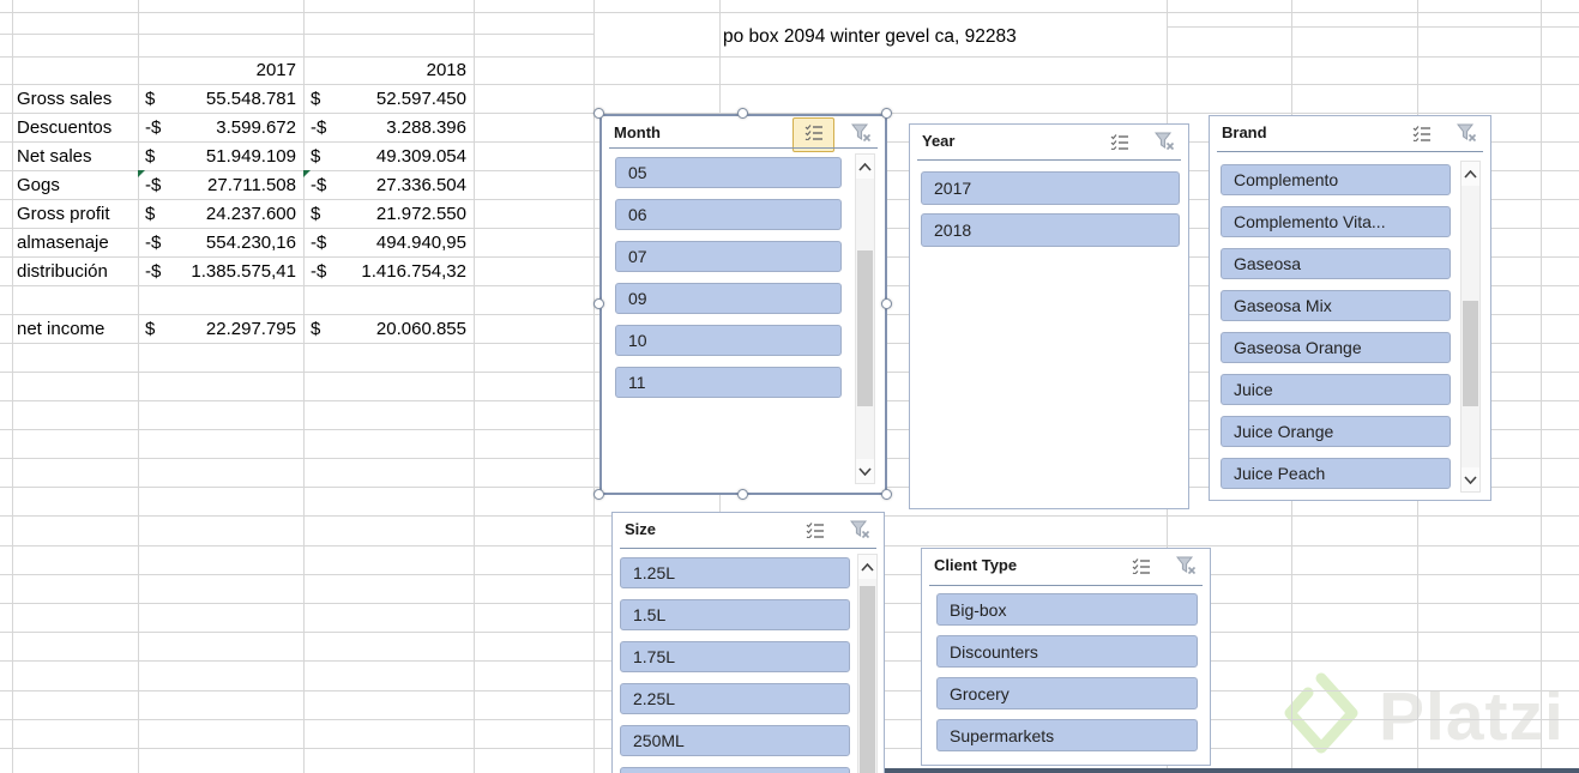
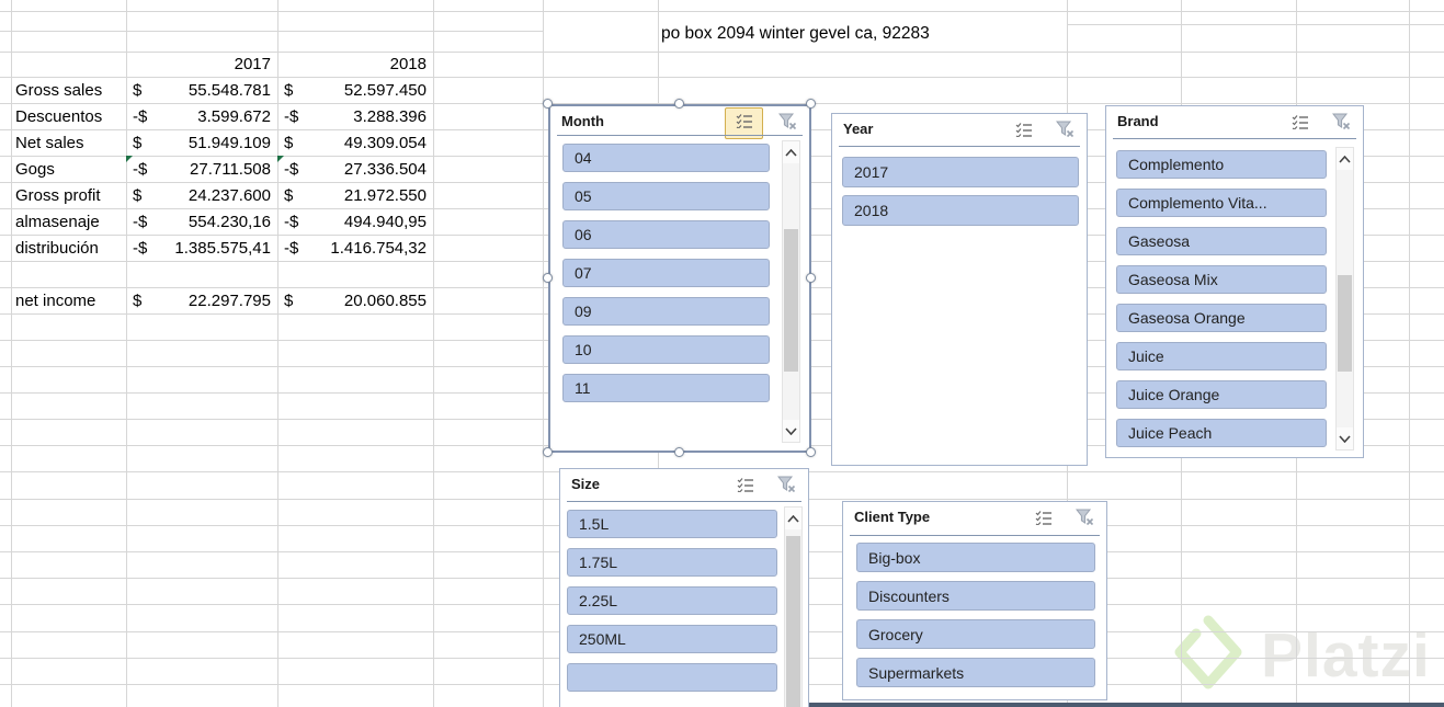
  Platzi
  po box 2094 winter gevel ca, 92283
  2017
  2018
  Gross sales
  $
  55.548.781
  $
  52.597.450
  Descuentos
  -$
  3.599.672
  -$
  3.288.396
  Net sales
  $
  51.949.109
  $
  49.309.054
  Gogs
  -$
  27.711.508
  -$
  27.336.504
  Gross profit
  $
  24.237.600
  $
  21.972.550
  almasenaje
  -$
  554.230,16
  -$
  494.940,95
  distribución
  -$
  1.385.575,41
  -$
  1.416.754,32
  net income
  $
  22.297.795
  $
  20.060.855
  Month
+ 04
  05
  06
  07
  09
  10
  11
  Year
  2017
  2018
  Brand
  Complemento
  Complemento Vita...
  Gaseosa
  Gaseosa Mix
  Gaseosa Orange
  Juice
  Juice Orange
  Juice Peach
  Size
- 1.25L
  1.5L
  1.75L
  2.25L
  250ML
  Client Type
  Big-box
  Discounters
  Grocery
  Supermarkets
